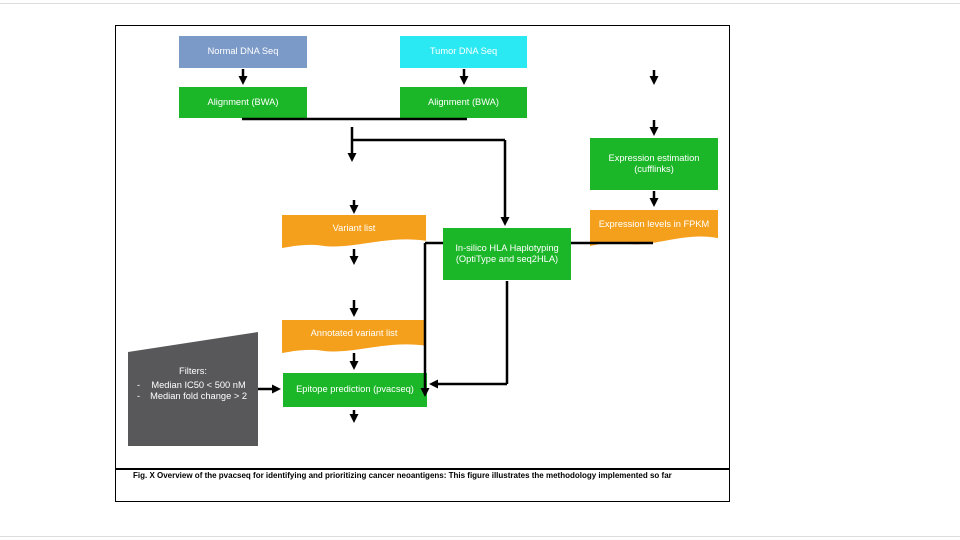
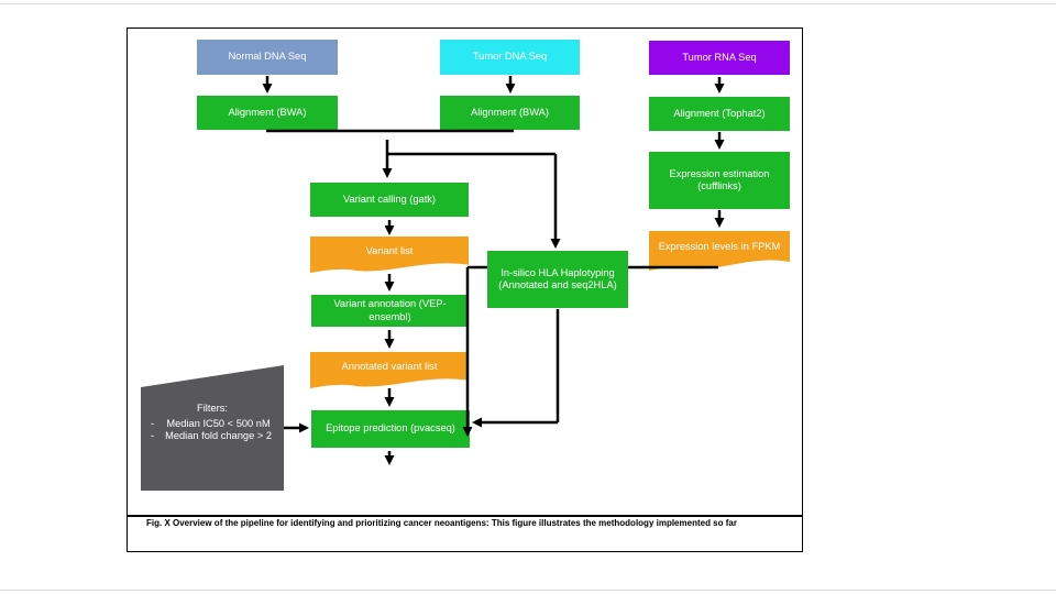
  Normal DNA Seq
  Tumor DNA Seq
+ Tumor RNA Seq
  Alignment (BWA)
  Alignment (BWA)
+ Alignment (Tophat2)
  Expression estimation (cufflinks)
+ Variant calling (gatk)
- In-silico HLA Haplotyping (OptiType and seq2HLA)
+ In-silico HLA Haplotyping (Annotated and seq2HLA)
+ Variant annotation (VEP-ensembl)
  Epitope prediction (pvacseq)
  Expression levels in FPKM
  Variant list
  Annotated variant list
  Filters:
  -
  Median IC50 < 500 nM
  -
  Median fold change > 2
- Fig. X Overview of the pvacseq for identifying and prioritizing cancer neoantigens: This figure illustrates the methodology implemented so far
+ Fig. X Overview of the pipeline for identifying and prioritizing cancer neoantigens: This figure illustrates the methodology implemented so far
